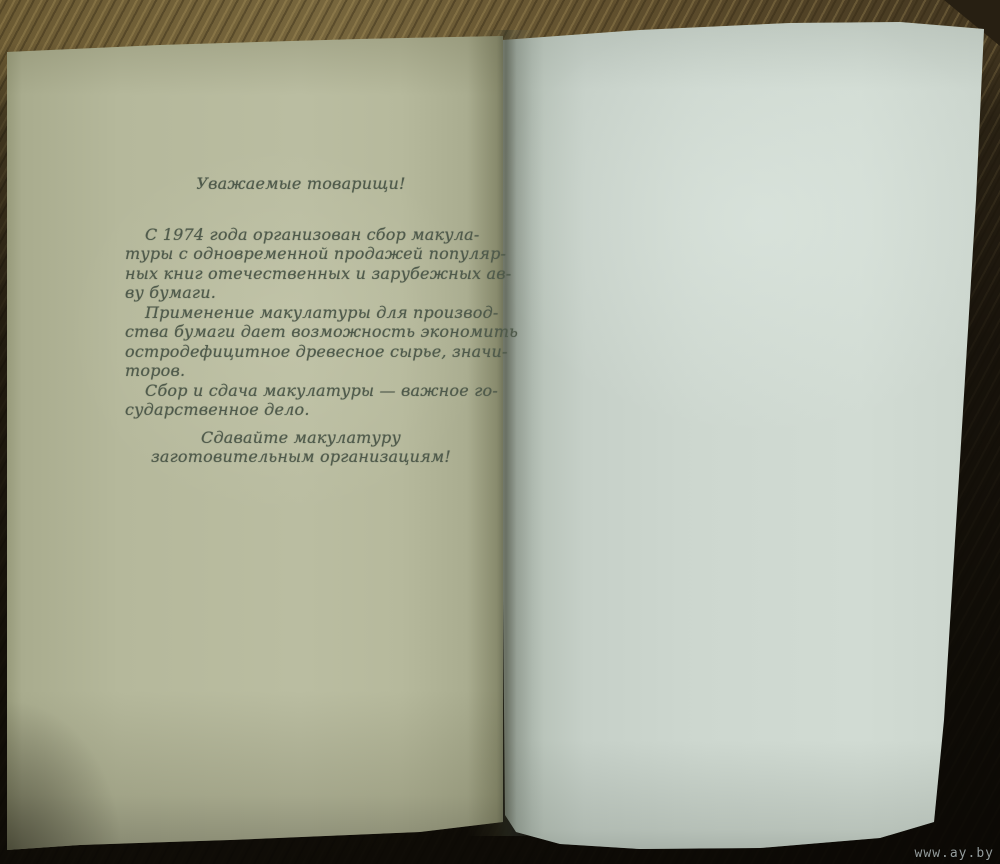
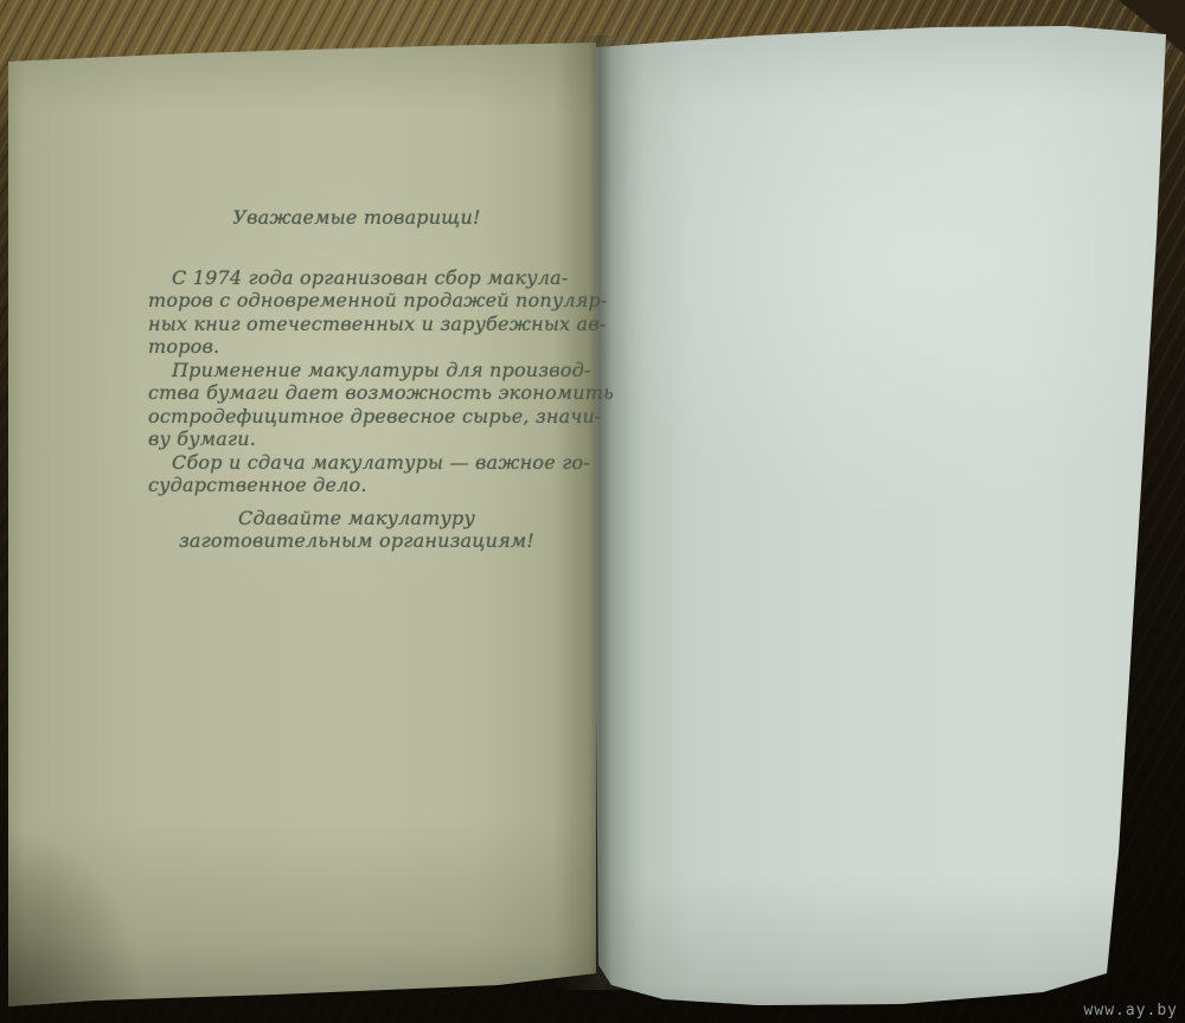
  Уважаемые товарищи!
  С 1974 года организован сбор макула-
- туры с одновременной продажей популяр-
+ торов с одновременной продажей популяр-
  ных книг отечественных и зарубежных ав-
- ву бумаги.
+ торов.
  Применение макулатуры для производ-
  ства бумаги дает возможность экономить
  остродефицитное древесное сырье, значи-
- торов.
+ ву бумаги.
  Сбор и сдача макулатуры — важное го-
  сударственное дело.
  Сдавайте макулатуру
  заготовительным организациям!
  www.ay.by
